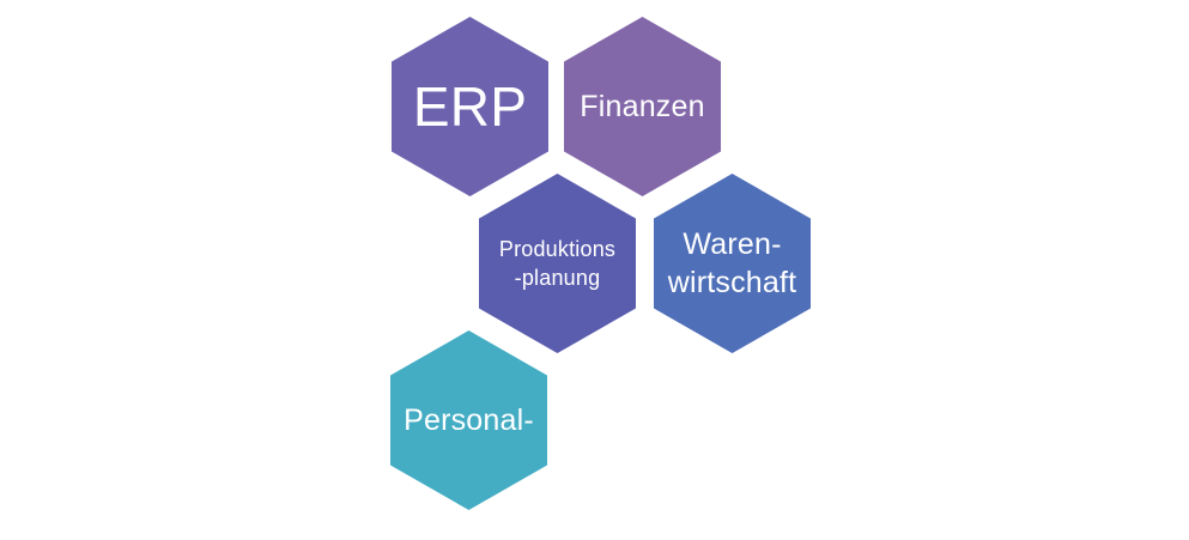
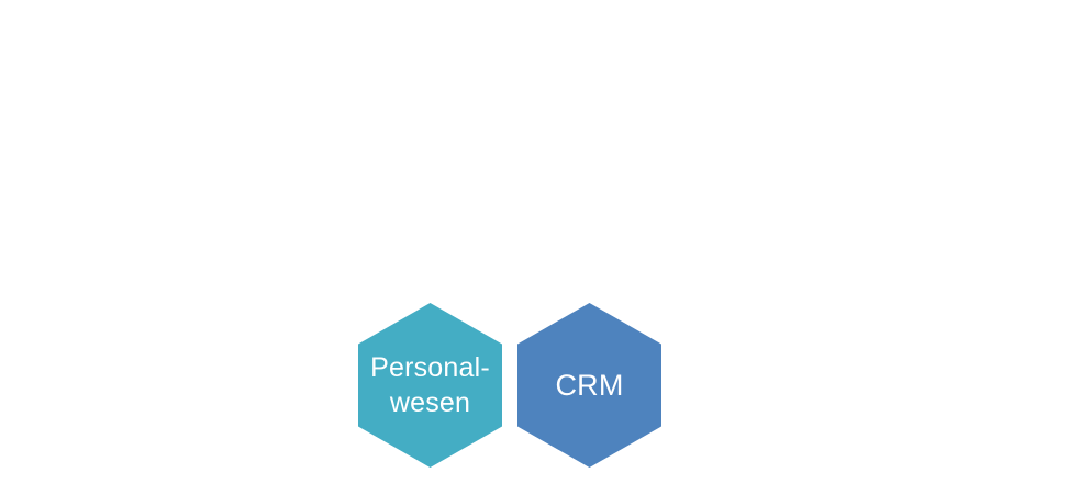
- ERP
- Finanzen
- Produktions
- -planung
- Waren-
- wirtschaft
  Personal-
+ wesen
+ CRM
